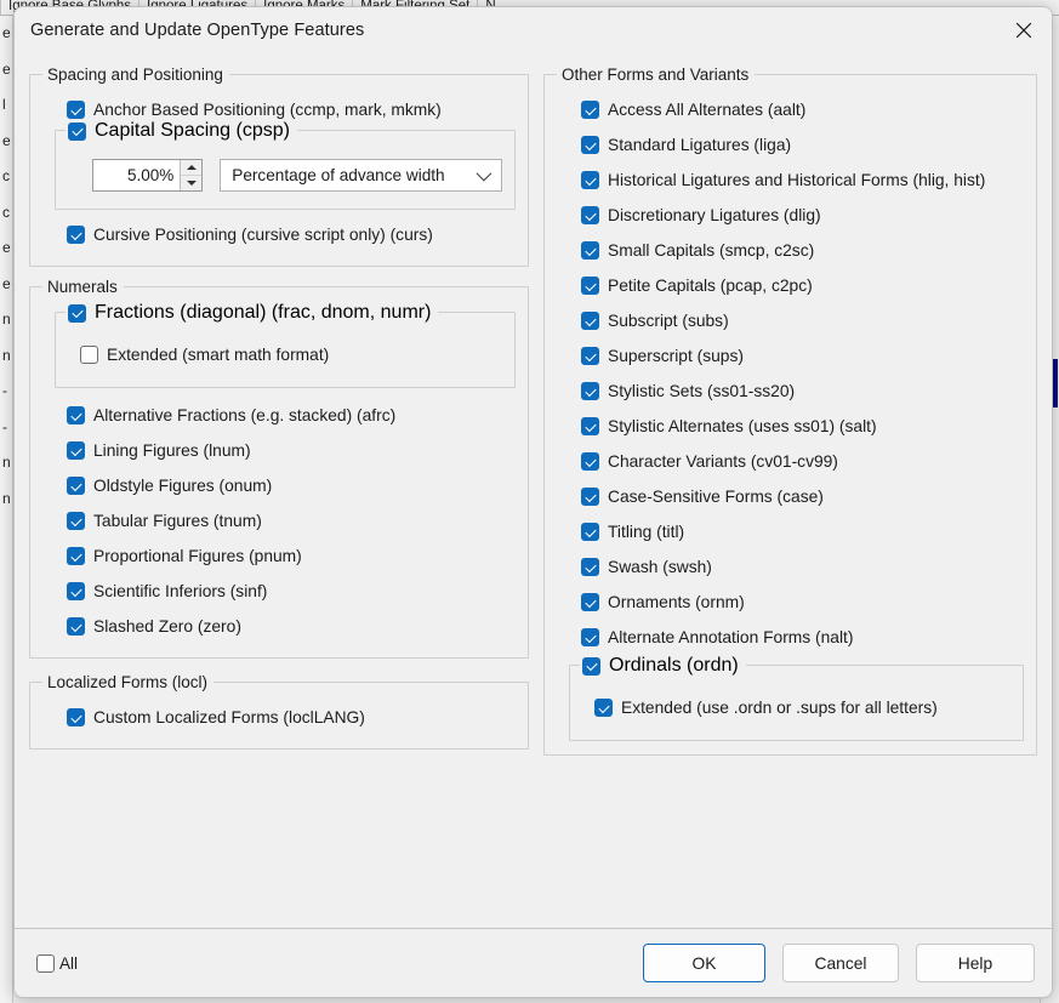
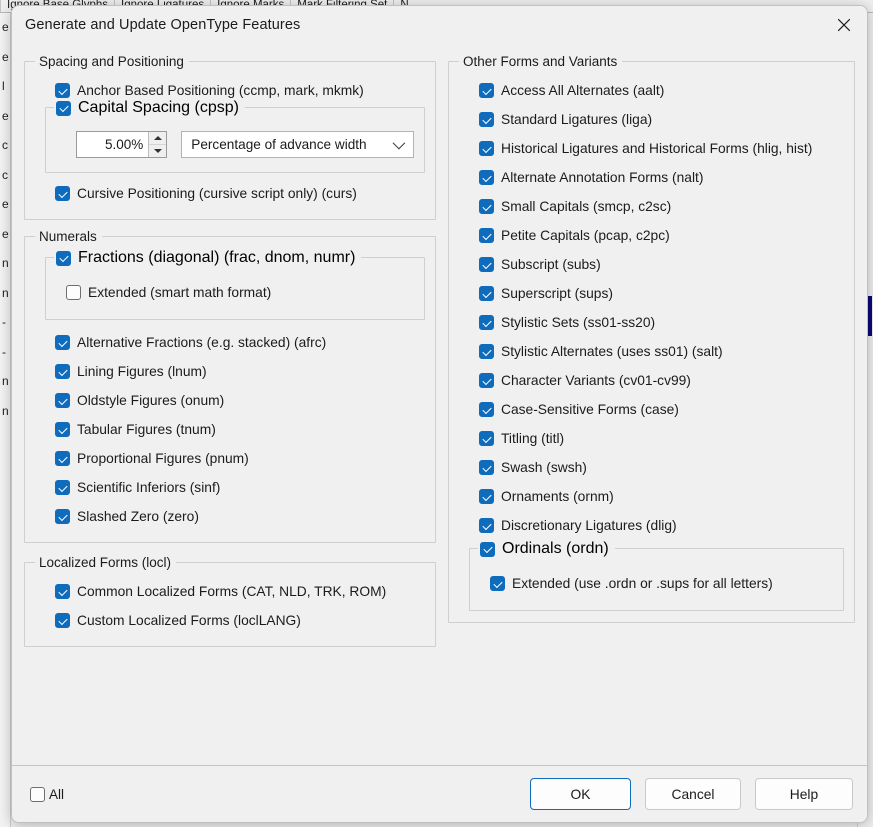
  e
  e
  l
  e
  c
  c
  e
  e
  n
  n
  -
  -
  n
  n
  Generate and Update OpenType Features
  Spacing and Positioning
  Anchor Based Positioning (ccmp, mark, mkmk)
  Capital Spacing (cpsp)
  5.00%
  Percentage of advance width
  Cursive Positioning (cursive script only) (curs)
  Numerals
  Fractions (diagonal) (frac, dnom, numr)
  Extended (smart math format)
  Alternative Fractions (e.g. stacked) (afrc)
  Lining Figures (lnum)
  Oldstyle Figures (onum)
  Tabular Figures (tnum)
  Proportional Figures (pnum)
  Scientific Inferiors (sinf)
  Slashed Zero (zero)
  Localized Forms (locl)
+ Common Localized Forms (CAT, NLD, TRK, ROM)
  Custom Localized Forms (loclLANG)
  Other Forms and Variants
  Access All Alternates (aalt)
  Standard Ligatures (liga)
  Historical Ligatures and Historical Forms (hlig, hist)
- Discretionary Ligatures (dlig)
+ Alternate Annotation Forms (nalt)
  Small Capitals (smcp, c2sc)
  Petite Capitals (pcap, c2pc)
  Subscript (subs)
  Superscript (sups)
  Stylistic Sets (ss01-ss20)
  Stylistic Alternates (uses ss01) (salt)
  Character Variants (cv01-cv99)
  Case-Sensitive Forms (case)
  Titling (titl)
  Swash (swsh)
  Ornaments (ornm)
- Alternate Annotation Forms (nalt)
+ Discretionary Ligatures (dlig)
  Ordinals (ordn)
  Extended (use .ordn or .sups for all letters)
  All
  OK
  Cancel
  Help
